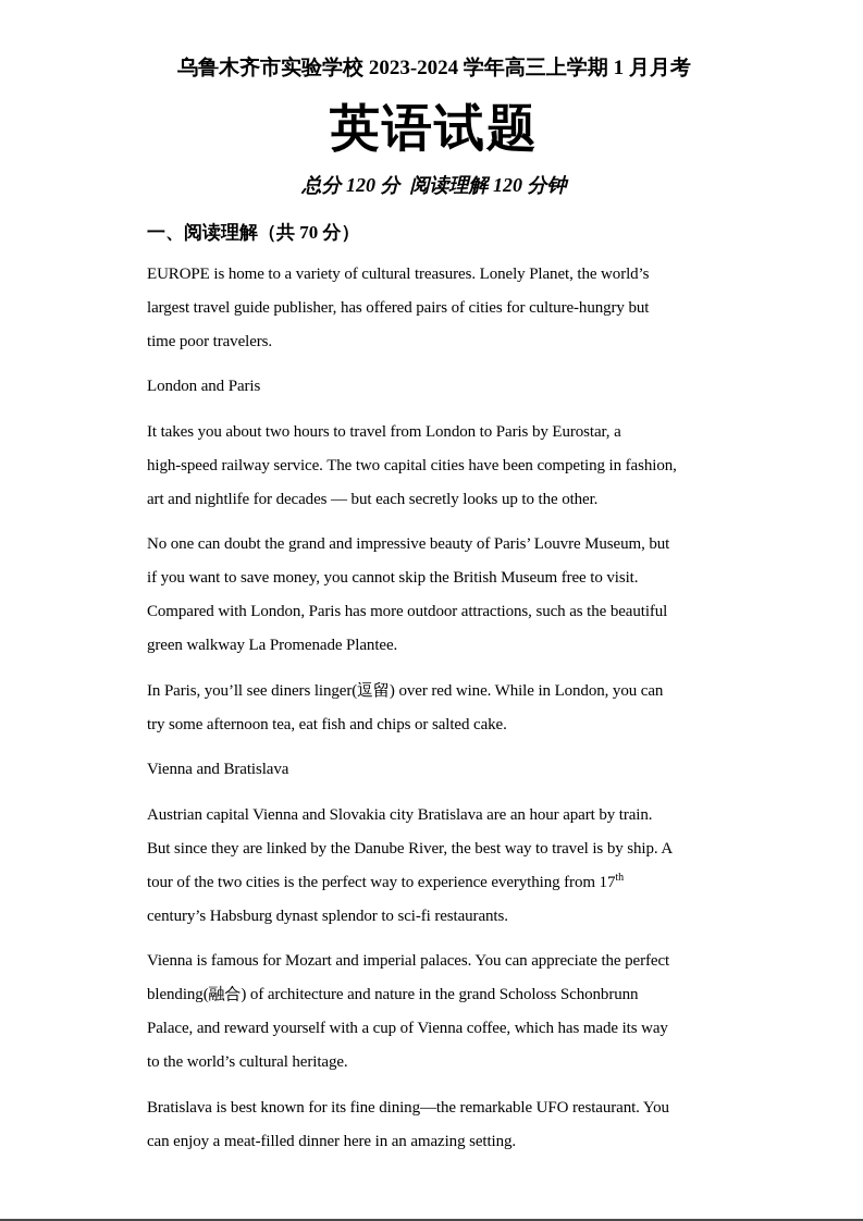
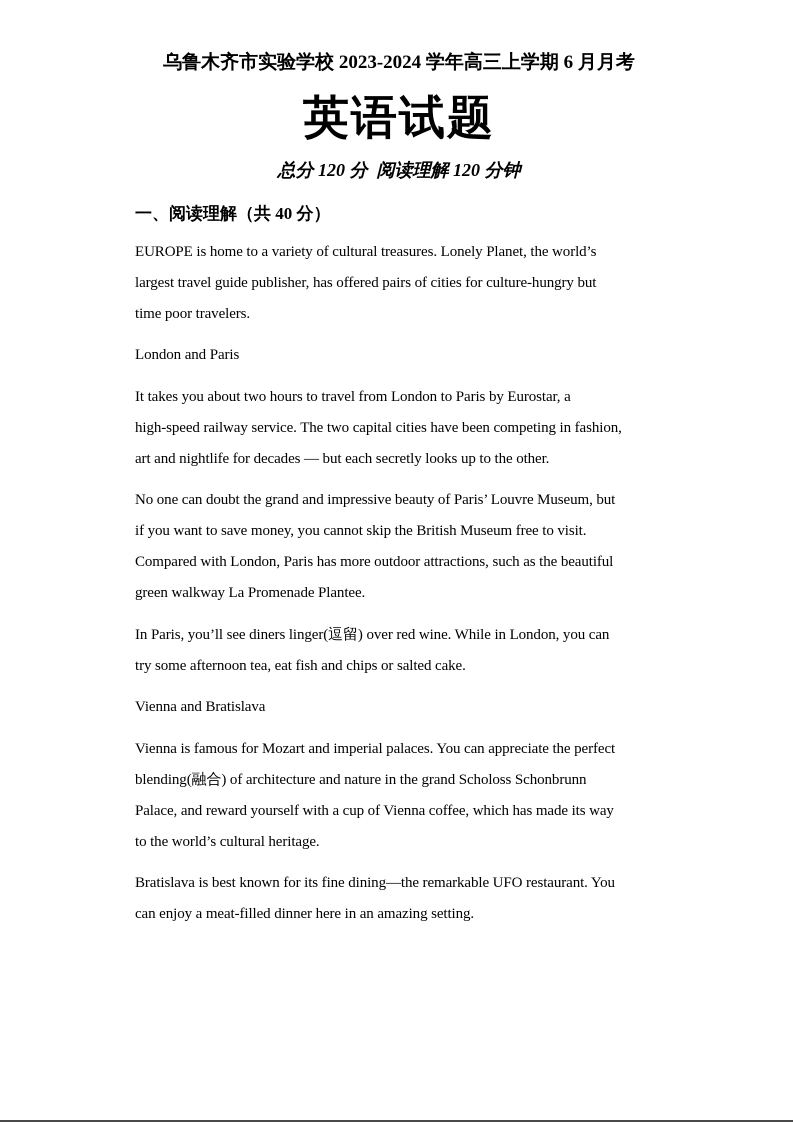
- 乌鲁木齐市实验学校 2023-2024 学年高三上学期 1 月月考
+ 乌鲁木齐市实验学校 2023-2024 学年高三上学期 6 月月考
  英语试题
  总分 120 分 阅读理解 120 分钟
- 一、阅读理解（共 70 分）
+ 一、阅读理解（共 40 分）
  EUROPE is home to a variety of cultural treasures. Lonely Planet, the world’s
  largest travel guide publisher, has offered pairs of cities for culture-hungry but
  time poor travelers.
  London and Paris
  It takes you about two hours to travel from London to Paris by Eurostar, a
  high-speed railway service. The two capital cities have been competing in fashion,
  art and nightlife for decades — but each secretly looks up to the other.
  No one can doubt the grand and impressive beauty of Paris’ Louvre Museum, but
  if you want to save money, you cannot skip the British Museum free to visit.
  Compared with London, Paris has more outdoor attractions, such as the beautiful
  green walkway La Promenade Plantee.
  In Paris, you’ll see diners linger(逗留) over red wine. While in London, you can
  try some afternoon tea, eat fish and chips or salted cake.
  Vienna and Bratislava
- Austrian capital Vienna and Slovakia city Bratislava are an hour apart by train.
- But since they are linked by the Danube River, the best way to travel is by ship. A
- tour of the two cities is the perfect way to experience everything from 17th
- century’s Habsburg dynast splendor to sci-fi restaurants.
  Vienna is famous for Mozart and imperial palaces. You can appreciate the perfect
  blending(融合) of architecture and nature in the grand Scholoss Schonbrunn
  Palace, and reward yourself with a cup of Vienna coffee, which has made its way
  to the world’s cultural heritage.
  Bratislava is best known for its fine dining—the remarkable UFO restaurant. You
  can enjoy a meat-filled dinner here in an amazing setting.
